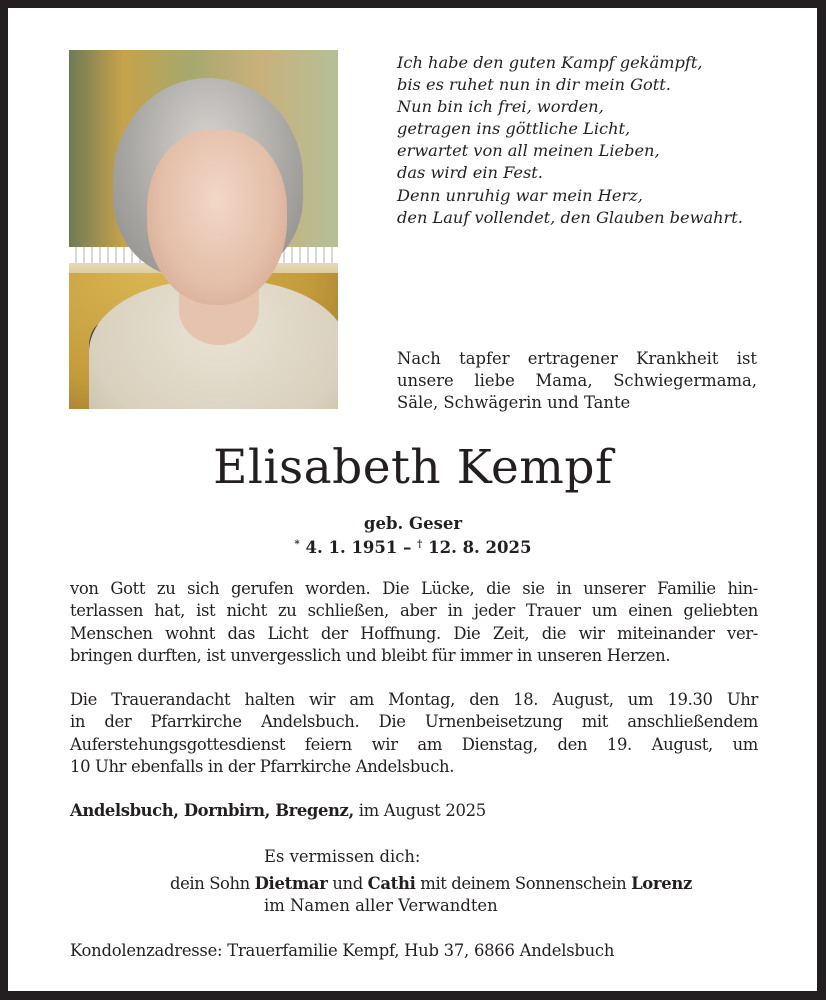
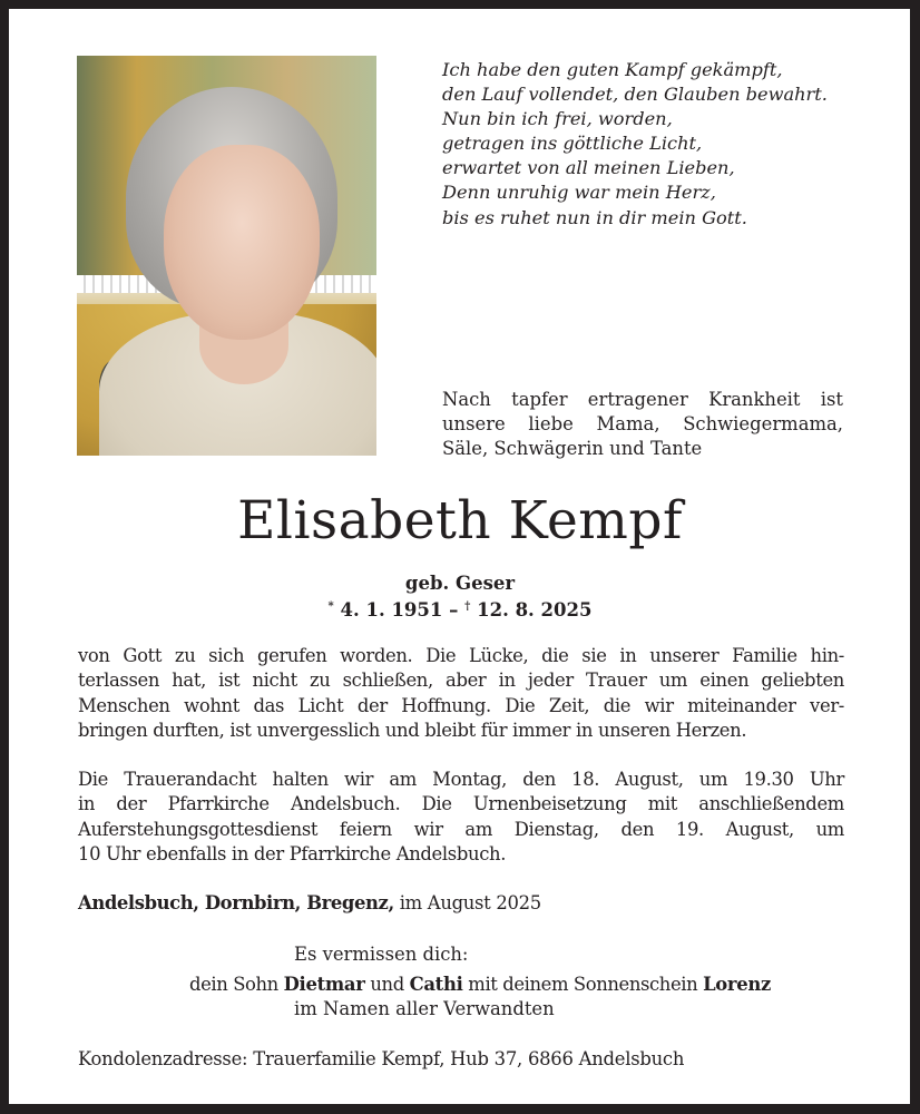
  Ich habe den guten Kampf gekämpft,
- bis es ruhet nun in dir mein Gott.
+ den Lauf vollendet, den Glauben bewahrt.
  Nun bin ich frei, worden,
  getragen ins göttliche Licht,
  erwartet von all meinen Lieben,
- das wird ein Fest.
  Denn unruhig war mein Herz,
- den Lauf vollendet, den Glauben bewahrt.
+ bis es ruhet nun in dir mein Gott.
  Nach tapfer ertragener Krankheit ist
  unsere liebe Mama, Schwiegermama,
  Säle, Schwägerin und Tante
  Elisabeth Kempf
  geb. Geser
  * 4. 1. 1951 – † 12. 8. 2025
  von Gott zu sich gerufen worden. Die Lücke, die sie in unserer Familie hin-
  terlassen hat, ist nicht zu schließen, aber in jeder Trauer um einen geliebten
  Menschen wohnt das Licht der Hoffnung. Die Zeit, die wir miteinander ver-
  bringen durften, ist unvergesslich und bleibt für immer in unseren Herzen.
  Die Trauerandacht halten wir am Montag, den 18. August, um 19.30 Uhr
  in der Pfarrkirche Andelsbuch. Die Urnenbeisetzung mit anschließendem
  Auferstehungsgottesdienst feiern wir am Dienstag, den 19. August, um
  10 Uhr ebenfalls in der Pfarrkirche Andelsbuch.
  Andelsbuch, Dornbirn, Bregenz, im August 2025
  Es vermissen dich:
  dein Sohn Dietmar und Cathi mit deinem Sonnenschein Lorenz
  im Namen aller Verwandten
  Kondolenzadresse: Trauerfamilie Kempf, Hub 37, 6866 Andelsbuch
